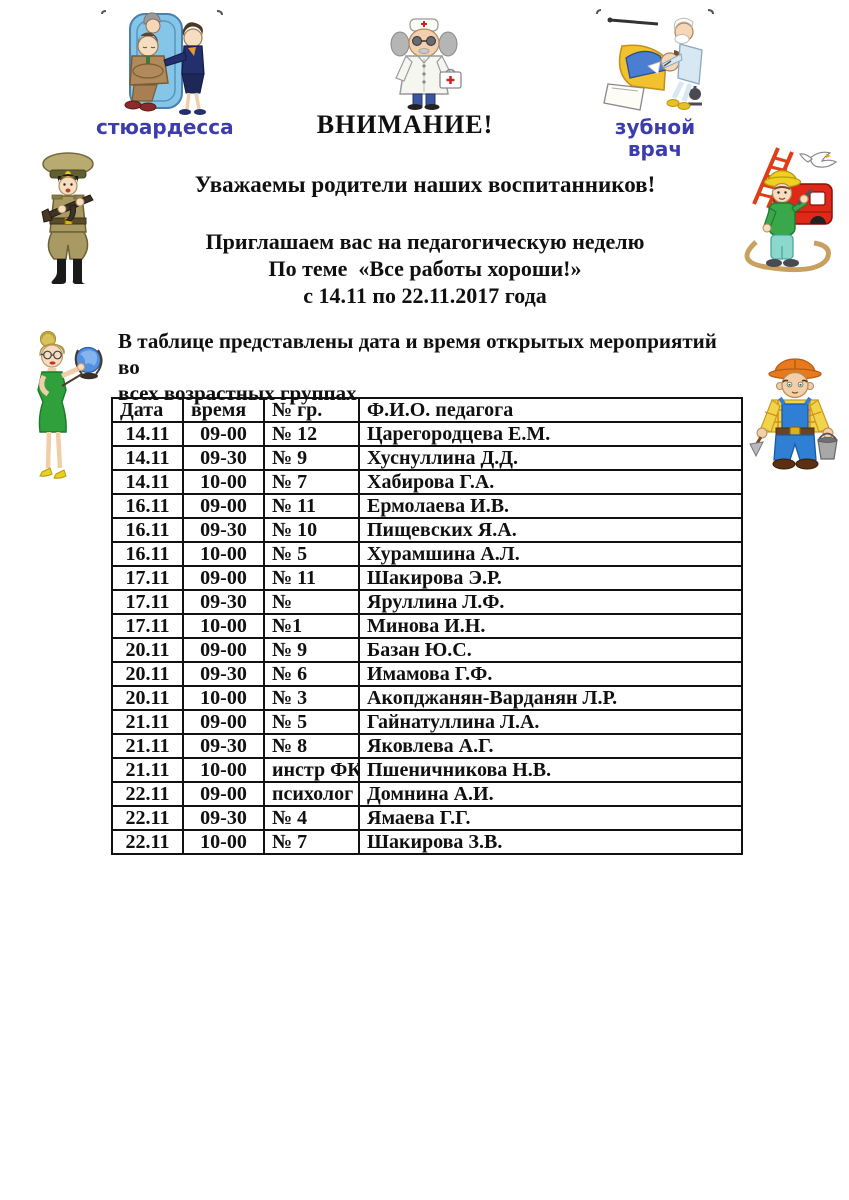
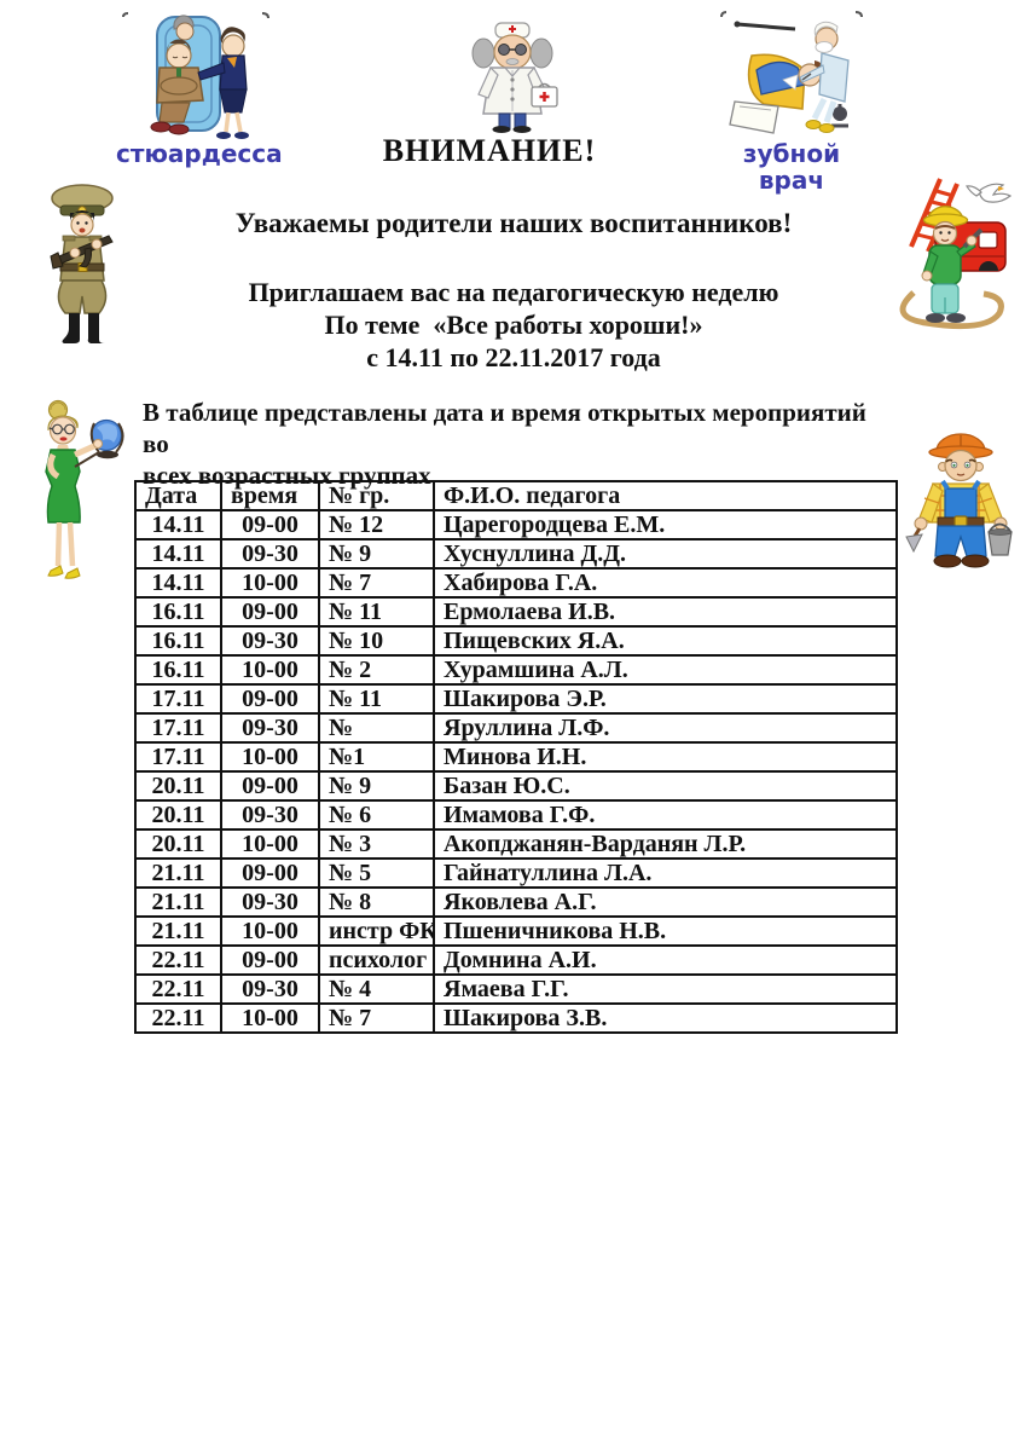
  стюардесса
  зубной врач
  ВНИМАНИЕ!
  Уважаемы родители наших воспитанников!
  Приглашаем вас на педагогическую неделю
  По теме «Все работы хороши!»
  с 14.11 по 22.11.2017 года
  В таблице представлены дата и время открытых мероприятий во
  всех возрастных группах
  Дата	время	№ гр.	Ф.И.О. педагога
  14.11	09-00	№ 12	Царегородцева Е.М.
  14.11	09-30	№ 9	Хуснуллина Д.Д.
  14.11	10-00	№ 7	Хабирова Г.А.
  16.11	09-00	№ 11	Ермолаева И.В.
  16.11	09-30	№ 10	Пищевских Я.А.
- 16.11	10-00	№ 5	Хурамшина А.Л.
+ 16.11	10-00	№ 2	Хурамшина А.Л.
  17.11	09-00	№ 11	Шакирова Э.Р.
  17.11	09-30	№	Яруллина Л.Ф.
  17.11	10-00	№1	Минова И.Н.
  20.11	09-00	№ 9	Базан Ю.С.
  20.11	09-30	№ 6	Имамова Г.Ф.
  20.11	10-00	№ 3	Акопджанян-Варданян Л.Р.
  21.11	09-00	№ 5	Гайнатуллина Л.А.
  21.11	09-30	№ 8	Яковлева А.Г.
  21.11	10-00	инстр ФК	Пшеничникова Н.В.
  22.11	09-00	психолог	Домнина А.И.
  22.11	09-30	№ 4	Ямаева Г.Г.
  22.11	10-00	№ 7	Шакирова З.В.
